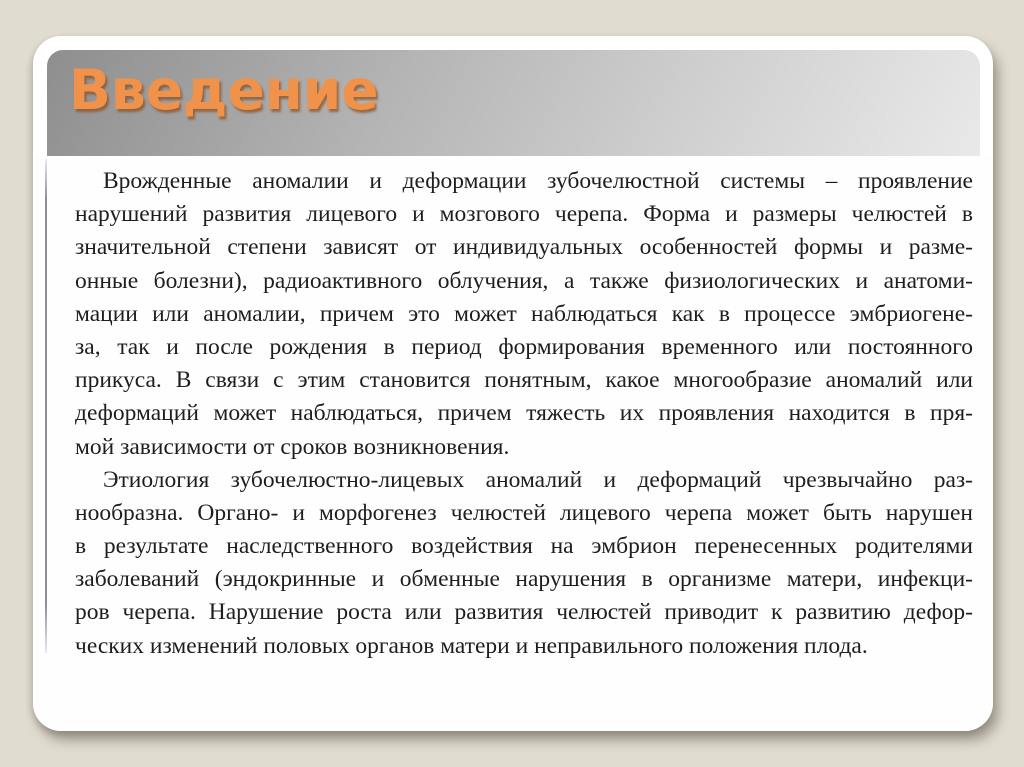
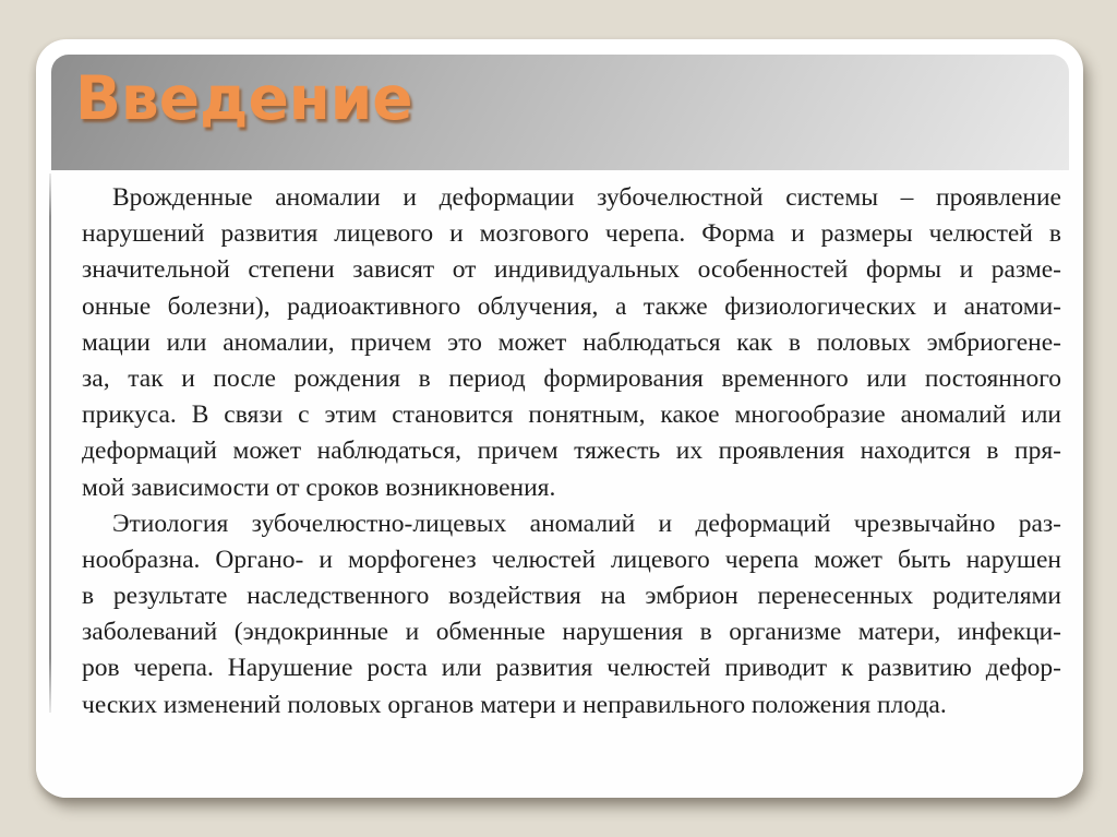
  Введение
  Врожденные аномалии и деформации зубочелюстной системы – проявление
  нарушений развития лицевого и мозгового черепа. Форма и размеры челюстей в
  значительной степени зависят от индивидуальных особенностей формы и разме-
  онные болезни), радиоактивного облучения, а также физиологических и анатоми-
- мации или аномалии, причем это может наблюдаться как в процессе эмбриогене-
+ мации или аномалии, причем это может наблюдаться как в половых эмбриогене-
  за, так и после рождения в период формирования временного или постоянного
  прикуса. В связи с этим становится понятным, какое многообразие аномалий или
  деформаций может наблюдаться, причем тяжесть их проявления находится в пря-
  мой зависимости от сроков возникновения.
  Этиология зубочелюстно-лицевых аномалий и деформаций чрезвычайно раз-
  нообразна. Органо- и морфогенез челюстей лицевого черепа может быть нарушен
  в результате наследственного воздействия на эмбрион перенесенных родителями
  заболеваний (эндокринные и обменные нарушения в организме матери, инфекци-
  ров черепа. Нарушение роста или развития челюстей приводит к развитию дефор-
  ческих изменений половых органов матери и неправильного положения плода.
